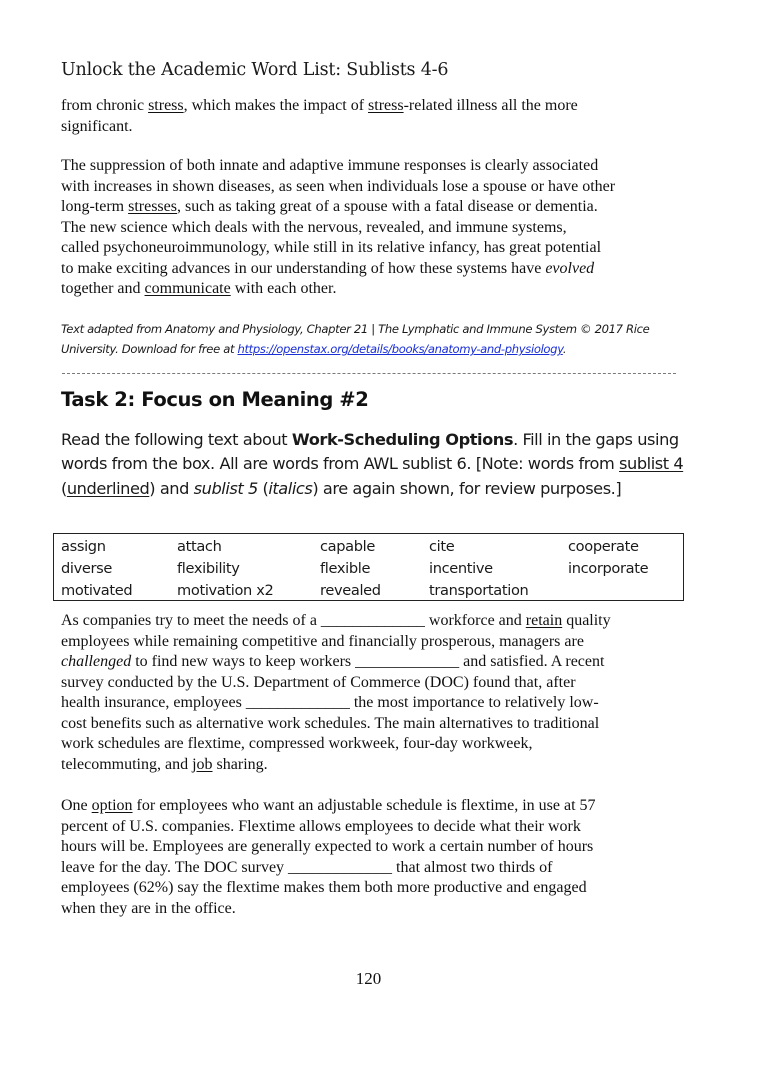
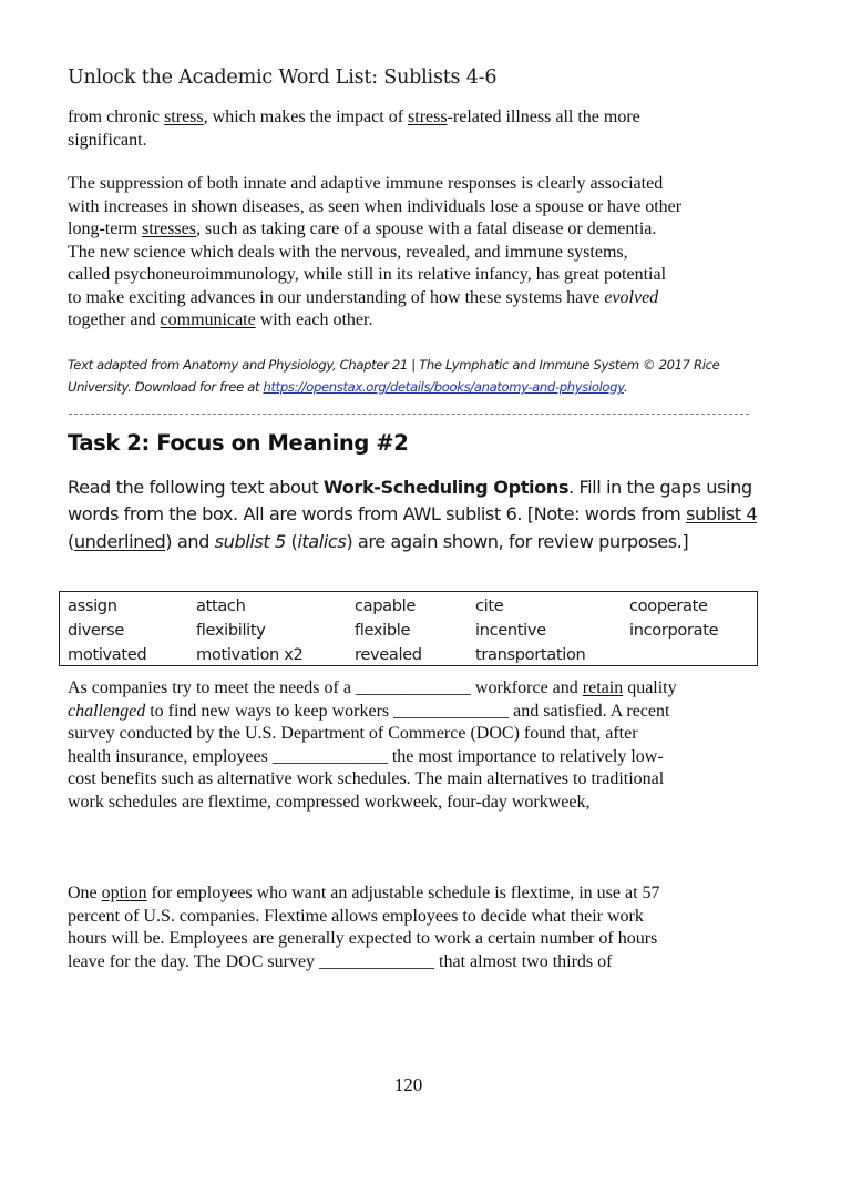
  Unlock the Academic Word List: Sublists 4-6
  from chronic stress, which makes the impact of stress-related illness all the more
  significant.
  The suppression of both innate and adaptive immune responses is clearly associated
  with increases in shown diseases, as seen when individuals lose a spouse or have other
- long-term stresses, such as taking great of a spouse with a fatal disease or dementia.
+ long-term stresses, such as taking care of a spouse with a fatal disease or dementia.
  The new science which deals with the nervous, revealed, and immune systems,
  called psychoneuroimmunology, while still in its relative infancy, has great potential
  to make exciting advances in our understanding of how these systems have evolved
  together and communicate with each other.
  Text adapted from Anatomy and Physiology, Chapter 21 | The Lymphatic and Immune System © 2017 Rice University. Download for free at https://openstax.org/details/books/anatomy-and-physiology.
  Task 2: Focus on Meaning #2
  Read the following text about Work-Scheduling Options. Fill in the gaps using words from the box. All are words from AWL sublist 6. [Note: words from sublist 4 (underlined) and sublist 5 (italics) are again shown, for review purposes.]
  assign
  attach
  capable
  cite
  cooperate
  diverse
  flexibility
  flexible
  incentive
  incorporate
  motivated
  motivation x2
  revealed
  transportation
  As companies try to meet the needs of a _____________ workforce and retain quality
- employees while remaining competitive and financially prosperous, managers are
  challenged to find new ways to keep workers _____________ and satisfied. A recent
  survey conducted by the U.S. Department of Commerce (DOC) found that, after
  health insurance, employees _____________ the most importance to relatively low-
  cost benefits such as alternative work schedules. The main alternatives to traditional
  work schedules are flextime, compressed workweek, four-day workweek,
- telecommuting, and job sharing.
  One option for employees who want an adjustable schedule is flextime, in use at 57
  percent of U.S. companies. Flextime allows employees to decide what their work
  hours will be. Employees are generally expected to work a certain number of hours
  leave for the day. The DOC survey _____________ that almost two thirds of
- employees (62%) say the flextime makes them both more productive and engaged
- when they are in the office.
  120
